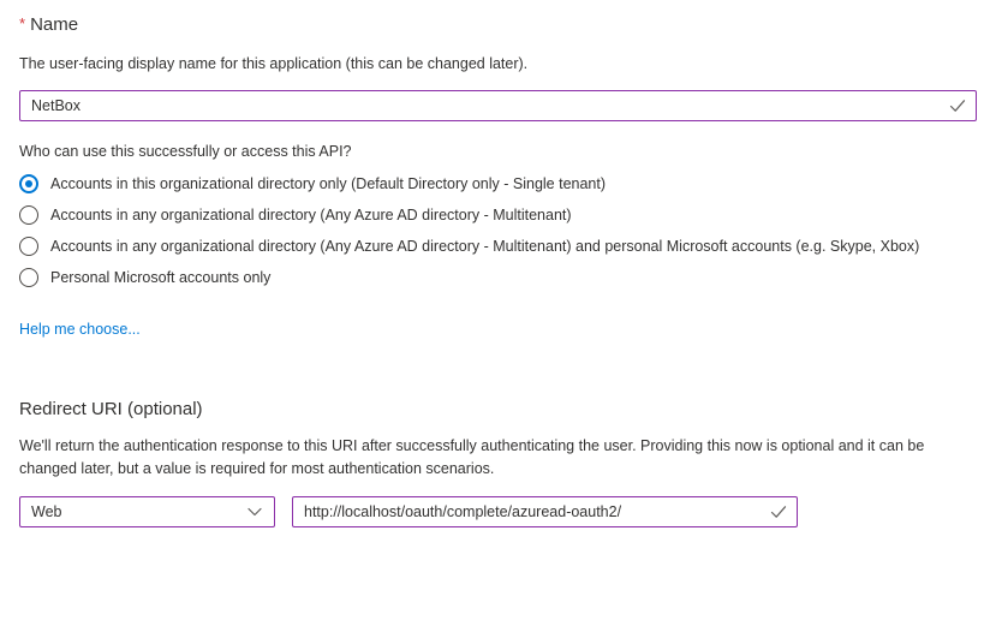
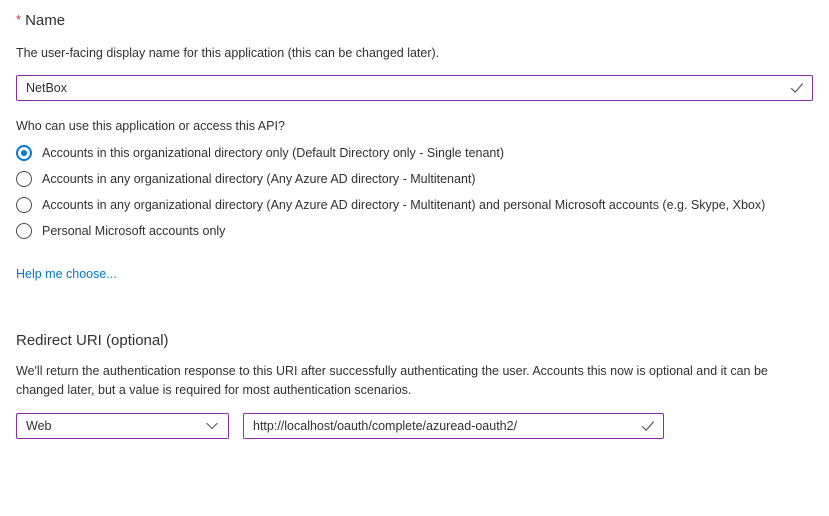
  * Name
  The user-facing display name for this application (this can be changed later).
  NetBox
- Who can use this successfully or access this API?
+ Who can use this application or access this API?
  Accounts in this organizational directory only (Default Directory only - Single tenant)
  Accounts in any organizational directory (Any Azure AD directory - Multitenant)
  Accounts in any organizational directory (Any Azure AD directory - Multitenant) and personal Microsoft accounts (e.g. Skype, Xbox)
  Personal Microsoft accounts only
  Help me choose...
  Redirect URI (optional)
- We'll return the authentication response to this URI after successfully authenticating the user. Providing this now is optional and it can be changed later, but a value is required for most authentication scenarios.
+ We'll return the authentication response to this URI after successfully authenticating the user. Accounts this now is optional and it can be changed later, but a value is required for most authentication scenarios.
  Web
  http://localhost/oauth/complete/azuread-oauth2/
